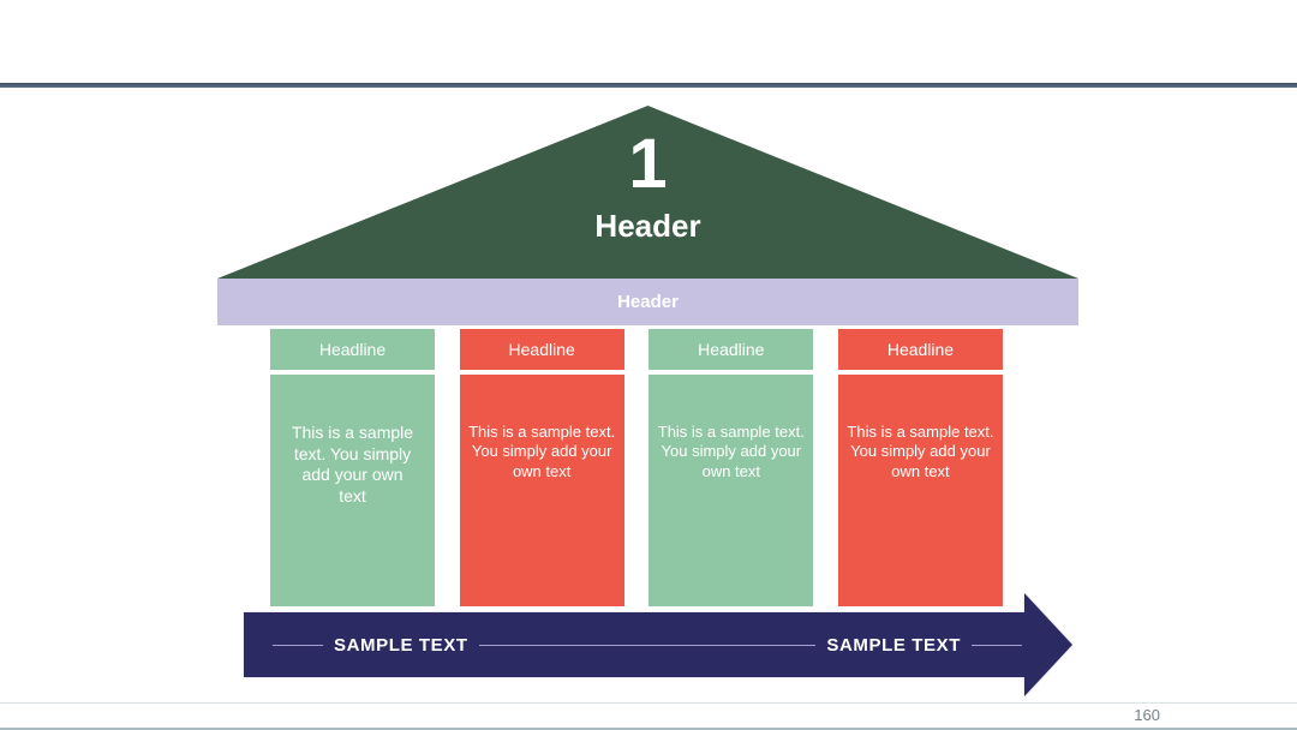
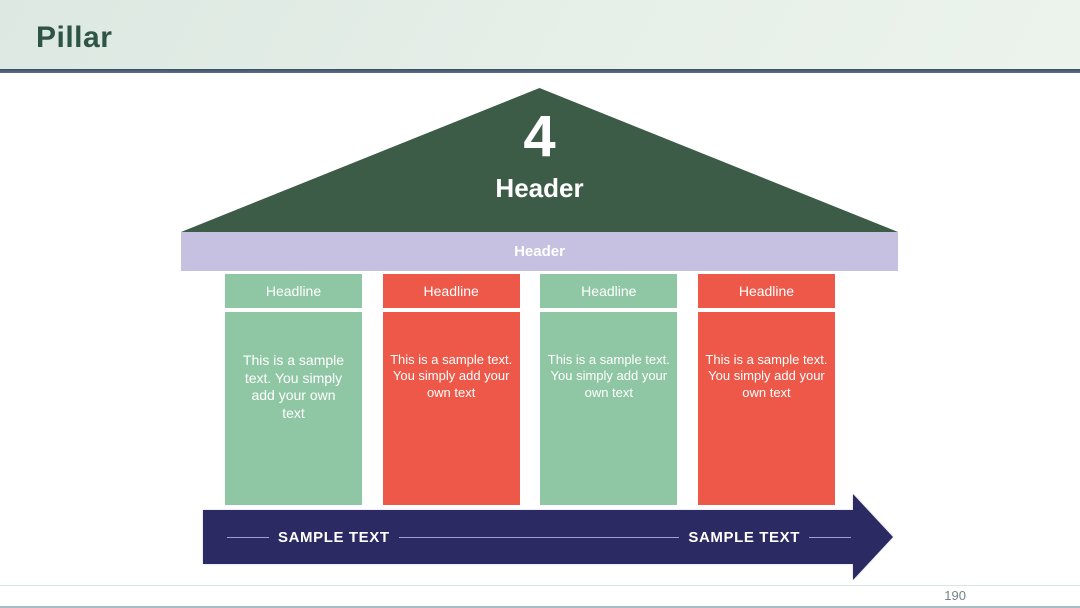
+ Pillar
- 1
+ 4
  Header
  Header
  Headline
  This is a sample text. You simply add your own text
  Headline
  This is a sample text. You simply add your own text
  Headline
  This is a sample text. You simply add your own text
  Headline
  This is a sample text. You simply add your own text
  SAMPLE TEXT
  SAMPLE TEXT
- 160
+ 190
